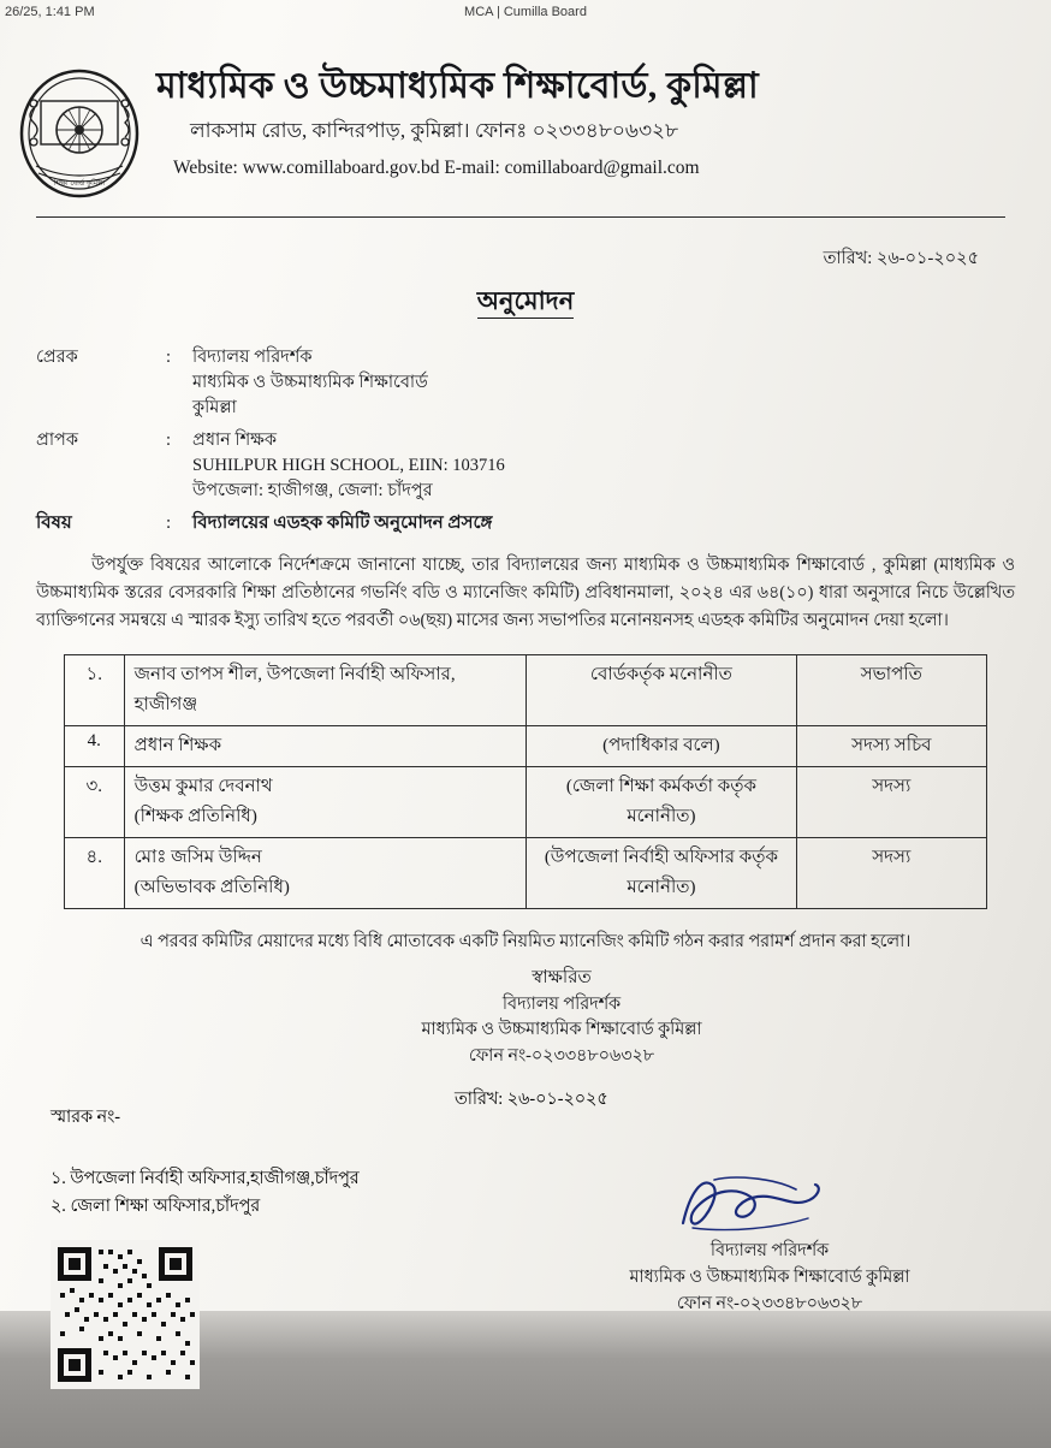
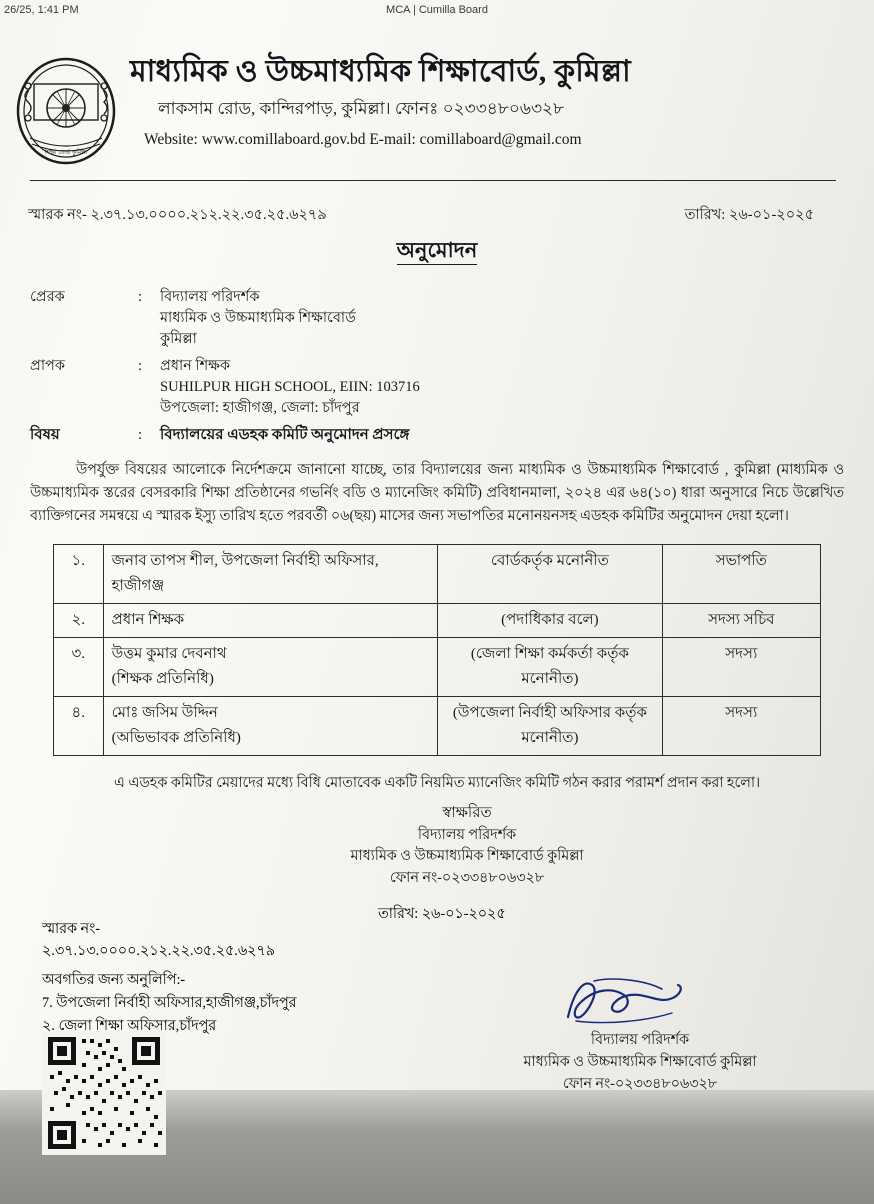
  26/25, 1:41 PM
  MCA | Cumilla Board
  মাধ্যমিক ও উচ্চমাধ্যমিক শিক্ষাবোর্ড, কুমিল্লা
  লাকসাম রোড, কান্দিরপাড়, কুমিল্লা। ফোনঃ ০২৩৩৪৮০৬৩২৮
  Website: www.comillaboard.gov.bd E-mail: comillaboard@gmail.com
+ স্মারক নং- ২.৩৭.১৩.০০০০.২১২.২২.৩৫.২৫.৬২৭৯
  তারিখ: ২৬-০১-২০২৫
  অনুমোদন
  প্রেরক
  :
  বিদ্যালয় পরিদর্শক
  মাধ্যমিক ও উচ্চমাধ্যমিক শিক্ষাবোর্ড
  কুমিল্লা
  প্রাপক
  :
  প্রধান শিক্ষক
  SUHILPUR HIGH SCHOOL, EIIN: 103716
  উপজেলা: হাজীগঞ্জ, জেলা: চাঁদপুর
  বিষয়
  :
  বিদ্যালয়ের এডহক কমিটি অনুমোদন প্রসঙ্গে
  উপর্যুক্ত বিষয়ের আলোকে নির্দেশক্রমে জানানো যাচ্ছে, তার বিদ্যালয়ের জন্য মাধ্যমিক ও উচ্চমাধ্যমিক শিক্ষাবোর্ড , কুমিল্লা (মাধ্যমিক ও উচ্চমাধ্যমিক স্তরের বেসরকারি শিক্ষা প্রতিষ্ঠানের গভর্নিং বডি ও ম্যানেজিং কমিটি) প্রবিধানমালা, ২০২৪ এর ৬৪(১০) ধারা অনুসারে নিচে উল্লেখিত ব্যাক্তিগনের সমন্বয়ে এ স্মারক ইস্যু তারিখ হতে পরবর্তী ০৬(ছয়) মাসের জন্য সভাপতির মনোনয়নসহ এডহক কমিটির অনুমোদন দেয়া হলো।
  ১.	জনাব তাপস শীল, উপজেলা নির্বাহী অফিসার, হাজীগঞ্জ	বোর্ডকর্তৃক মনোনীত	সভাপতি
- 4.	প্রধান শিক্ষক	(পদাধিকার বলে)	সদস্য সচিব
+ ২.	প্রধান শিক্ষক	(পদাধিকার বলে)	সদস্য সচিব
  ৩.	উত্তম কুমার দেবনাথ (শিক্ষক প্রতিনিধি)	(জেলা শিক্ষা কর্মকর্তা কর্তৃক মনোনীত)	সদস্য
  ৪.	মোঃ জসিম উদ্দিন (অভিভাবক প্রতিনিধি)	(উপজেলা নির্বাহী অফিসার কর্তৃক মনোনীত)	সদস্য
- এ পরবর কমিটির মেয়াদের মধ্যে বিধি মোতাবেক একটি নিয়মিত ম্যানেজিং কমিটি গঠন করার পরামর্শ প্রদান করা হলো।
+ এ এডহক কমিটির মেয়াদের মধ্যে বিধি মোতাবেক একটি নিয়মিত ম্যানেজিং কমিটি গঠন করার পরামর্শ প্রদান করা হলো।
  স্বাক্ষরিত
  বিদ্যালয় পরিদর্শক
  মাধ্যমিক ও উচ্চমাধ্যমিক শিক্ষাবোর্ড কুমিল্লা
  ফোন নং-০২৩৩৪৮০৬৩২৮
  তারিখ: ২৬-০১-২০২৫
  স্মারক নং-
+ ২.৩৭.১৩.০০০০.২১২.২২.৩৫.২৫.৬২৭৯
+ অবগতির জন্য অনুলিপি:-
- ১. উপজেলা নির্বাহী অফিসার,হাজীগঞ্জ,চাঁদপুর
+ 7. উপজেলা নির্বাহী অফিসার,হাজীগঞ্জ,চাঁদপুর
  ২. জেলা শিক্ষা অফিসার,চাঁদপুর
  বিদ্যালয় পরিদর্শক
  মাধ্যমিক ও উচ্চমাধ্যমিক শিক্ষাবোর্ড কুমিল্লা
  ফোন নং-০২৩৩৪৮০৬৩২৮
